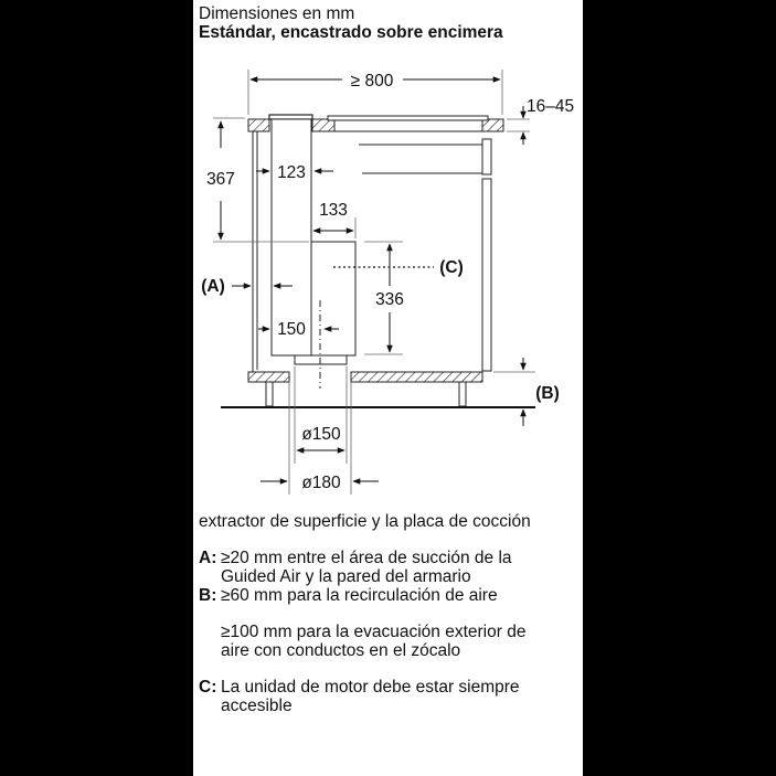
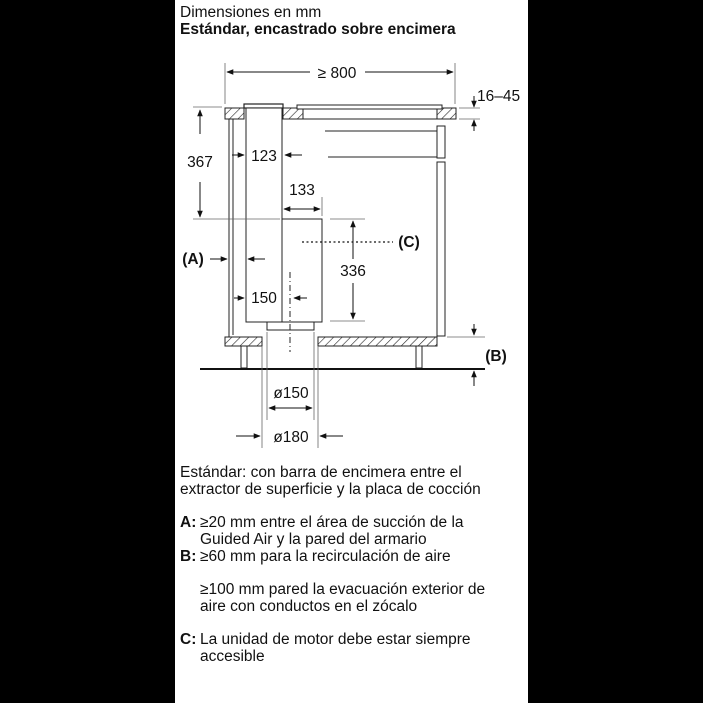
  Dimensiones en mm
  Estándar, encastrado sobre encimera
  ≥ 800
  16–45
  367
  123
  133
  336
  150
  ø150
  ø180
  (A)
  (C)
  (B)
+ Estándar: con barra de encimera entre el
  extractor de superficie y la placa de cocción
  A:
  ≥20 mm entre el área de succión de la
  Guided Air y la pared del armario
  B:
  ≥60 mm para la recirculación de aire
- ≥100 mm para la evacuación exterior de
+ ≥100 mm pared la evacuación exterior de
  aire con conductos en el zócalo
  C:
  La unidad de motor debe estar siempre
  accesible
